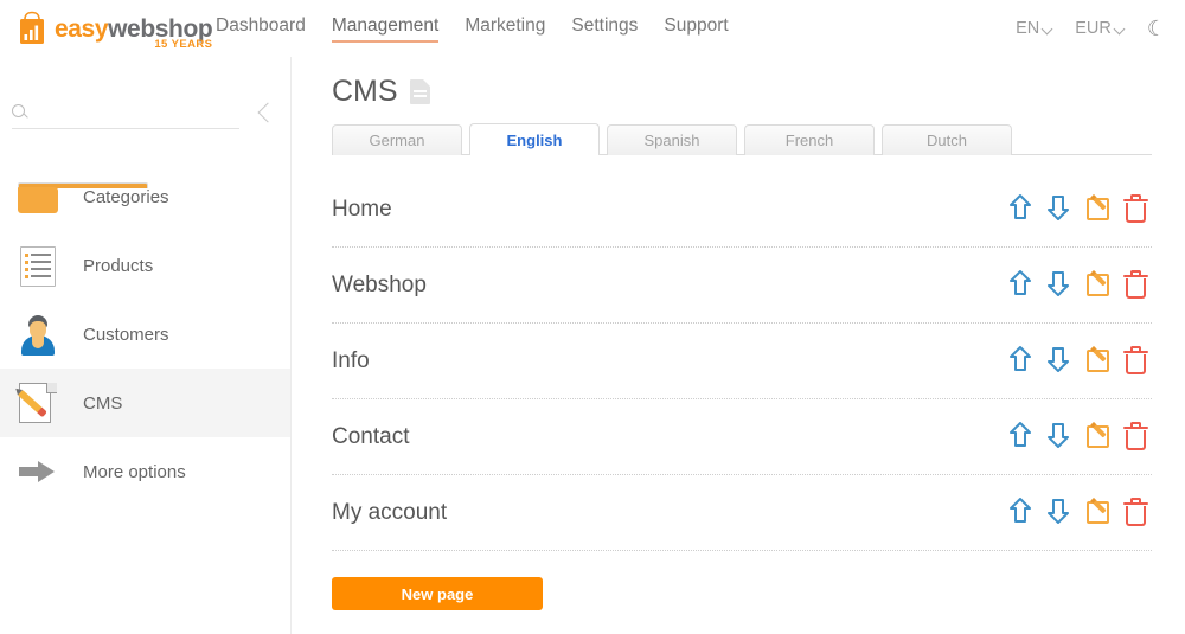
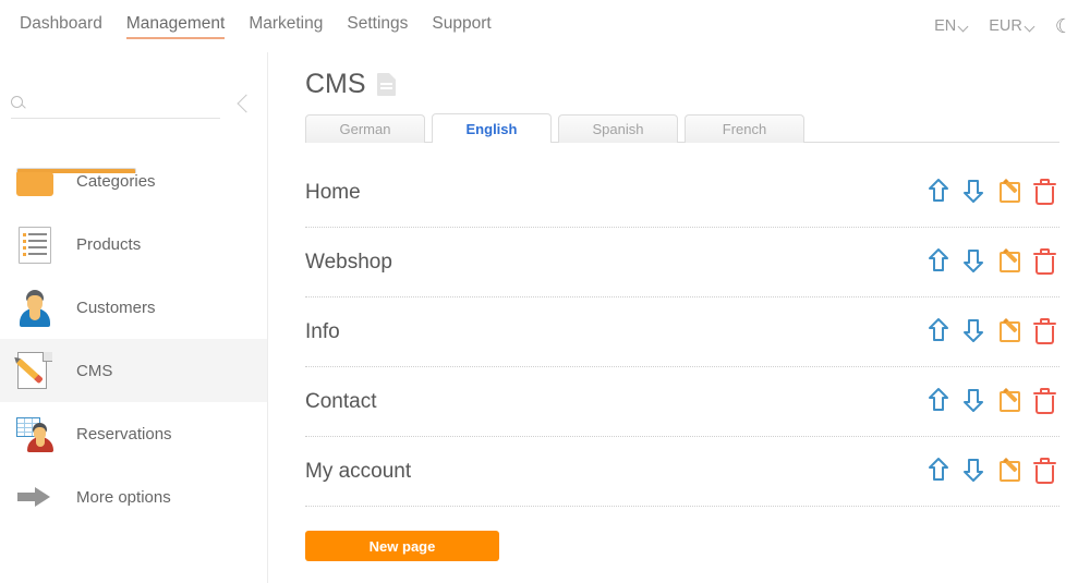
- easywebshop
- 15 YEARS
  Dashboard
  Management
  Marketing
  Settings
  Support
  EN
  EUR
  ☾
  Categories
  Products
  Customers
  CMS
+ Reservations
  More options
  CMS
  German
  English
  Spanish
  French
- Dutch
  Home
  Webshop
  Info
  Contact
  My account
  New page
